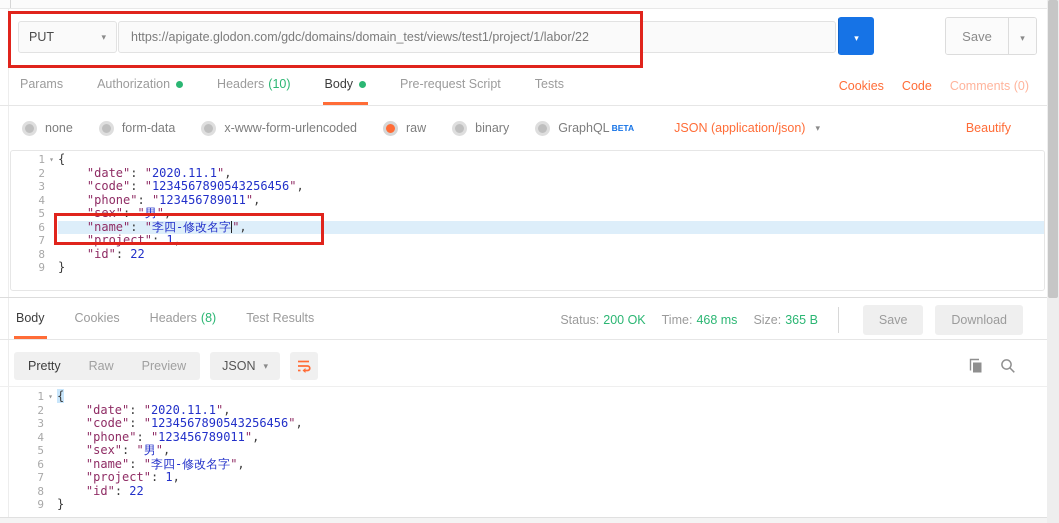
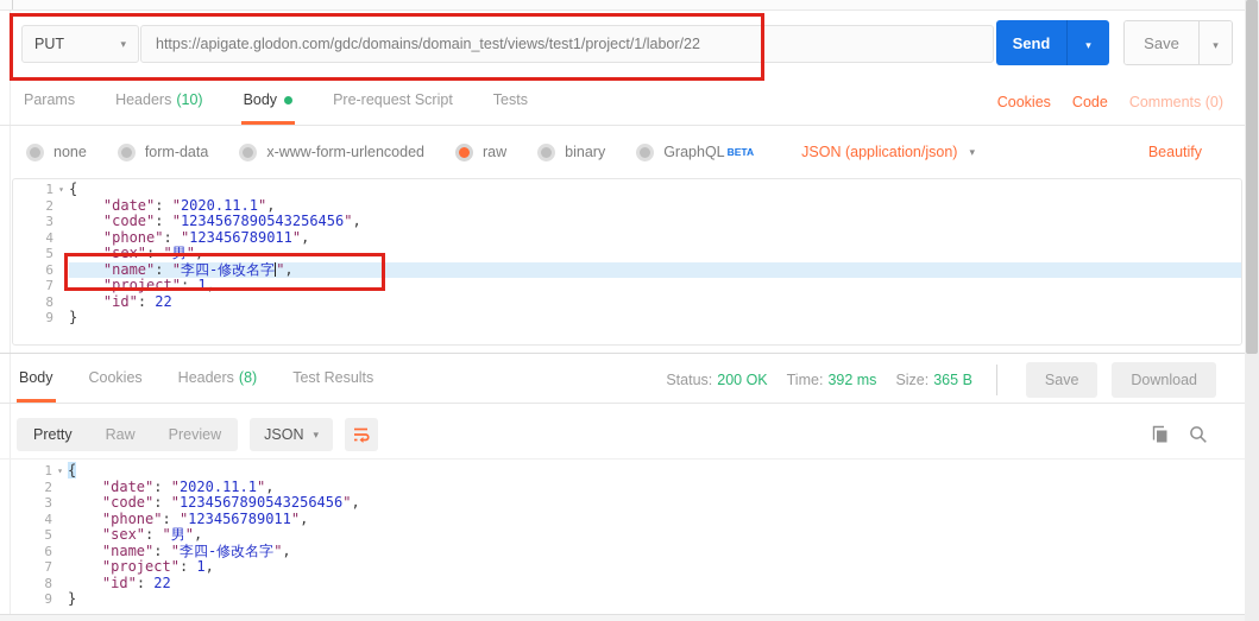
  PUT
  ▾
  https://apigate.glodon.com/gdc/domains/domain_test/views/test1/project/1/labor/22
+ Send
  ▾
  Save
  ▾
  Params
- Authorization
  Headers
  (10)
  Body
  Pre-request Script
  Tests
  Cookies
  Code
  Comments (0)
  none
  form-data
  x-www-form-urlencoded
  raw
  binary
  GraphQL
  BETA
  JSON (application/json)
  ▾
  Beautify
  1
  ▾
  {
  2
  "date": "2020.11.1",
  3
  "code": "1234567890543256456",
  4
  "phone": "123456789011",
  5
  "sex": "男",
  6
  "name": "李四-修改名字",
  7
  "project": 1,
  8
  "id": 22
  9
  }
  Body
  Cookies
  Headers
  (8)
  Test Results
  Status: 200 OK
- Time: 468 ms
+ Time: 392 ms
  Size: 365 B
  Save
  Download
  Pretty
  Raw
  Preview
  JSON
  ▾
  1
  ▾
  {
  2
  "date": "2020.11.1",
  3
  "code": "1234567890543256456",
  4
  "phone": "123456789011",
  5
  "sex": "男",
  6
  "name": "李四-修改名字",
  7
  "project": 1,
  8
  "id": 22
  9
  }
